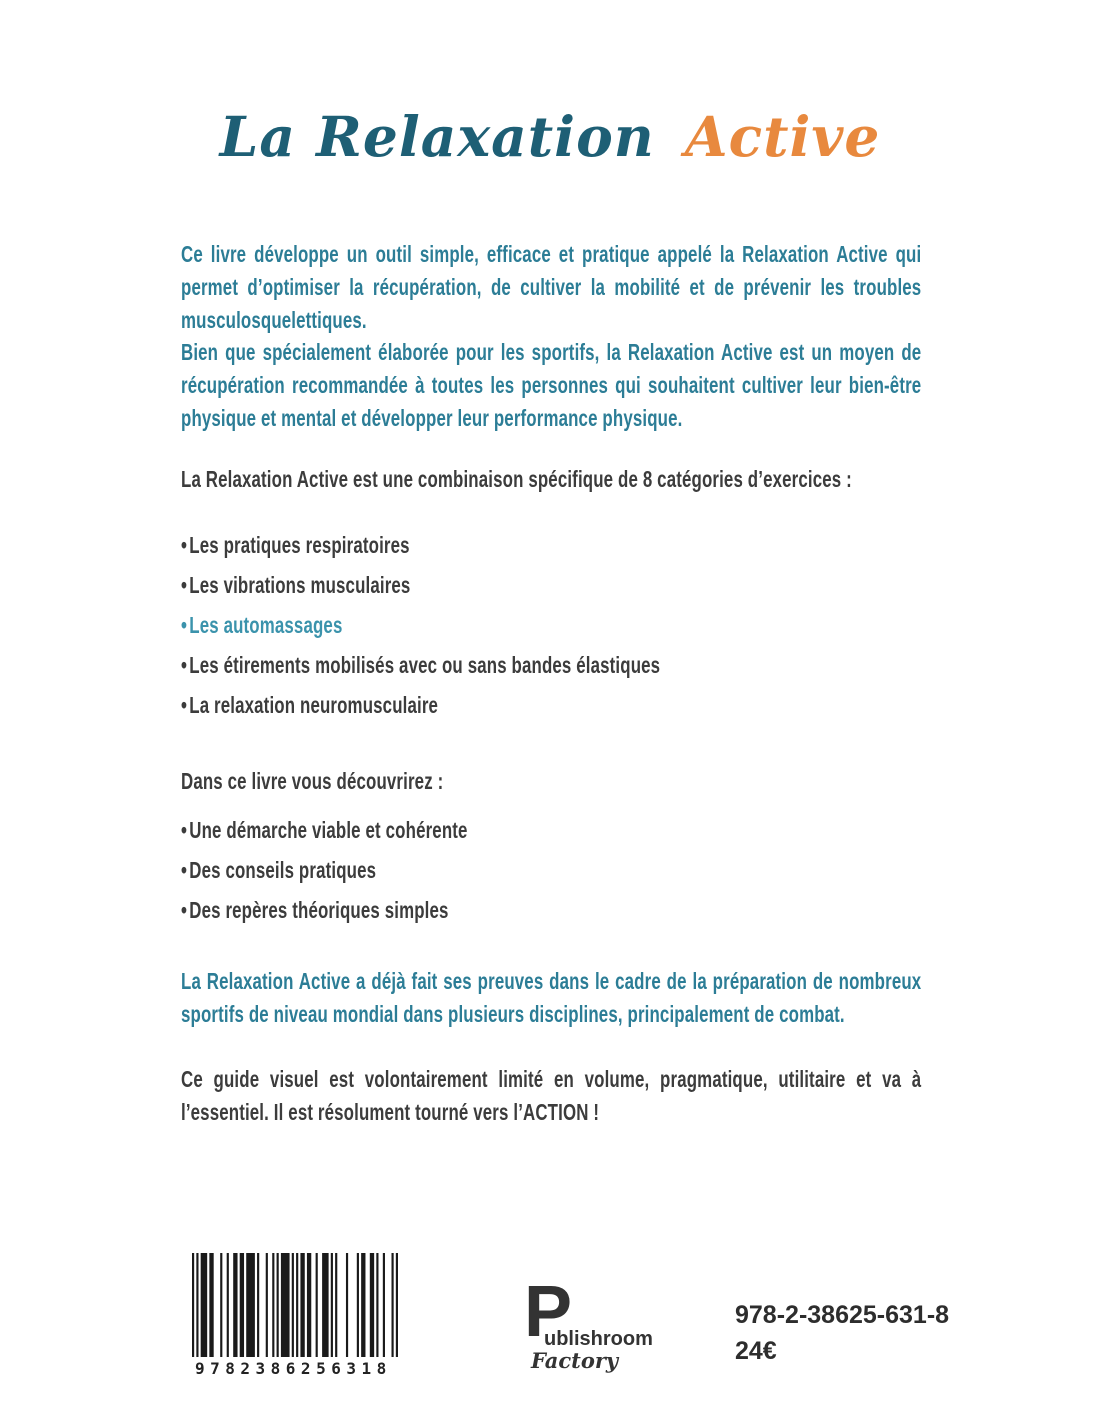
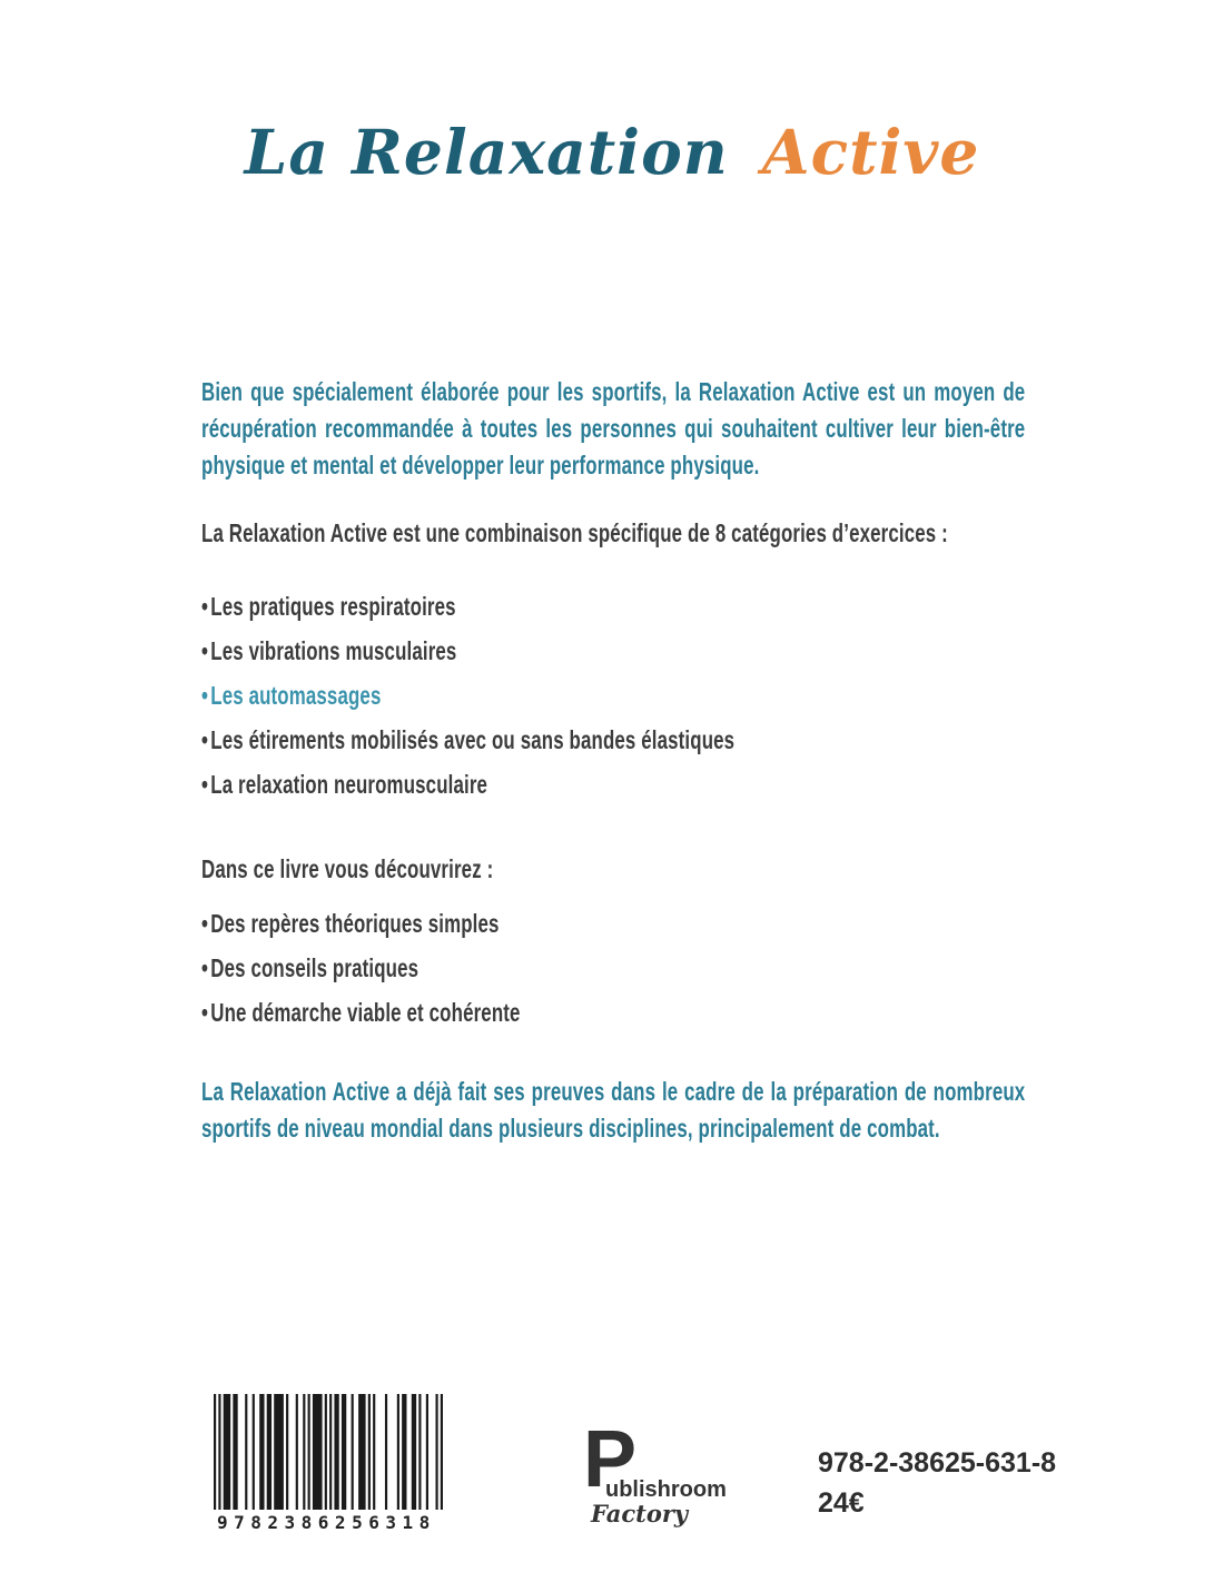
  La Relaxation Active
- Ce livre développe un outil simple, efficace et pratique appelé la Relaxation Active qui permet d’optimiser la récupération, de cultiver la mobilité et de prévenir les troubles musculosquelettiques.
  Bien que spécialement élaborée pour les sportifs, la Relaxation Active est un moyen de récupération recommandée à toutes les personnes qui souhaitent cultiver leur bien-être physique et mental et développer leur performance physique.
  La Relaxation Active est une combinaison spécifique de 8 catégories d’exercices :
  •Les pratiques respiratoires
  •Les vibrations musculaires
  •Les automassages
  •Les étirements mobilisés avec ou sans bandes élastiques
  •La relaxation neuromusculaire
  Dans ce livre vous découvrirez :
- •Une démarche viable et cohérente
+ •Des repères théoriques simples
  •Des conseils pratiques
- •Des repères théoriques simples
+ •Une démarche viable et cohérente
  La Relaxation Active a déjà fait ses preuves dans le cadre de la préparation de nombreux sportifs de niveau mondial dans plusieurs disciplines, principalement de combat.
- Ce guide visuel est volontairement limité en volume, pragmatique, utilitaire et va à l’essentiel. Il est résolument tourné vers l’ACTION !
  9782386256318
  P
  ublishroom
  Factory
  978-2-38625-631-8
  24€
